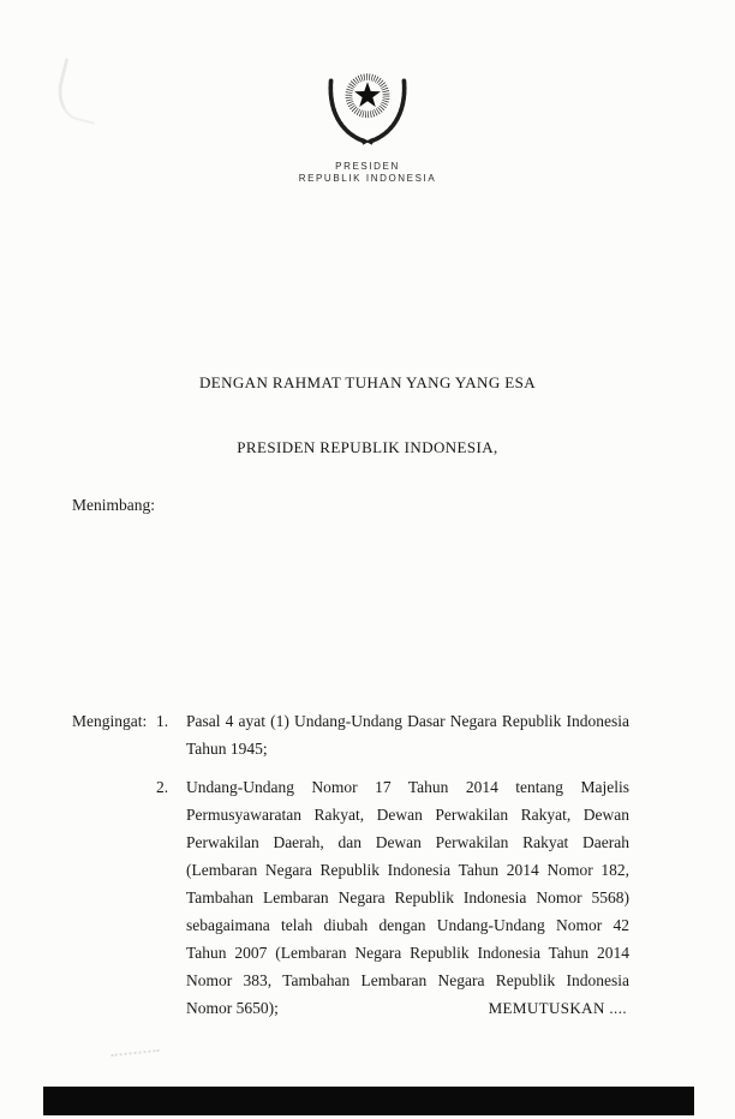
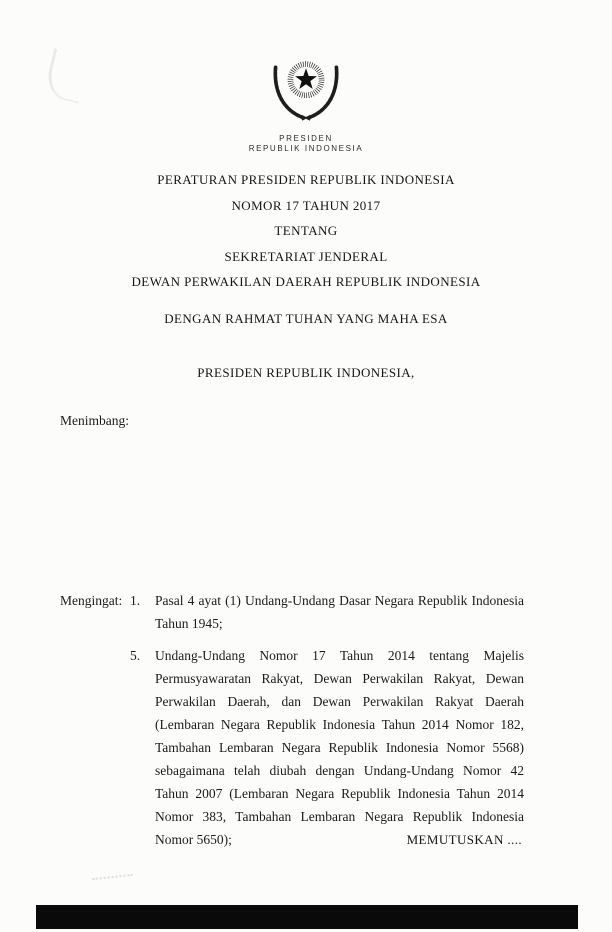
  PRESIDEN
  REPUBLIK INDONESIA
+ PERATURAN PRESIDEN REPUBLIK INDONESIA
+ NOMOR 17 TAHUN 2017
+ TENTANG
+ SEKRETARIAT JENDERAL
+ DEWAN PERWAKILAN DAERAH REPUBLIK INDONESIA
- DENGAN RAHMAT TUHAN YANG YANG ESA
+ DENGAN RAHMAT TUHAN YANG MAHA ESA
  PRESIDEN REPUBLIK INDONESIA,
  Menimbang:
  Mengingat:
  1.
  Pasal 4 ayat (1) Undang-Undang Dasar Negara Republik Indonesia Tahun 1945;
- 2.
+ 5.
  Undang-Undang Nomor 17 Tahun 2014 tentang Majelis Permusyawaratan Rakyat, Dewan Perwakilan Rakyat, Dewan Perwakilan Daerah, dan Dewan Perwakilan Rakyat Daerah (Lembaran Negara Republik Indonesia Tahun 2014 Nomor 182, Tambahan Lembaran Negara Republik Indonesia Nomor 5568) sebagaimana telah diubah dengan Undang-Undang Nomor 42 Tahun 2007 (Lembaran Negara Republik Indonesia Tahun 2014 Nomor 383, Tambahan Lembaran Negara Republik Indonesia Nomor 5650);
  MEMUTUSKAN ....
